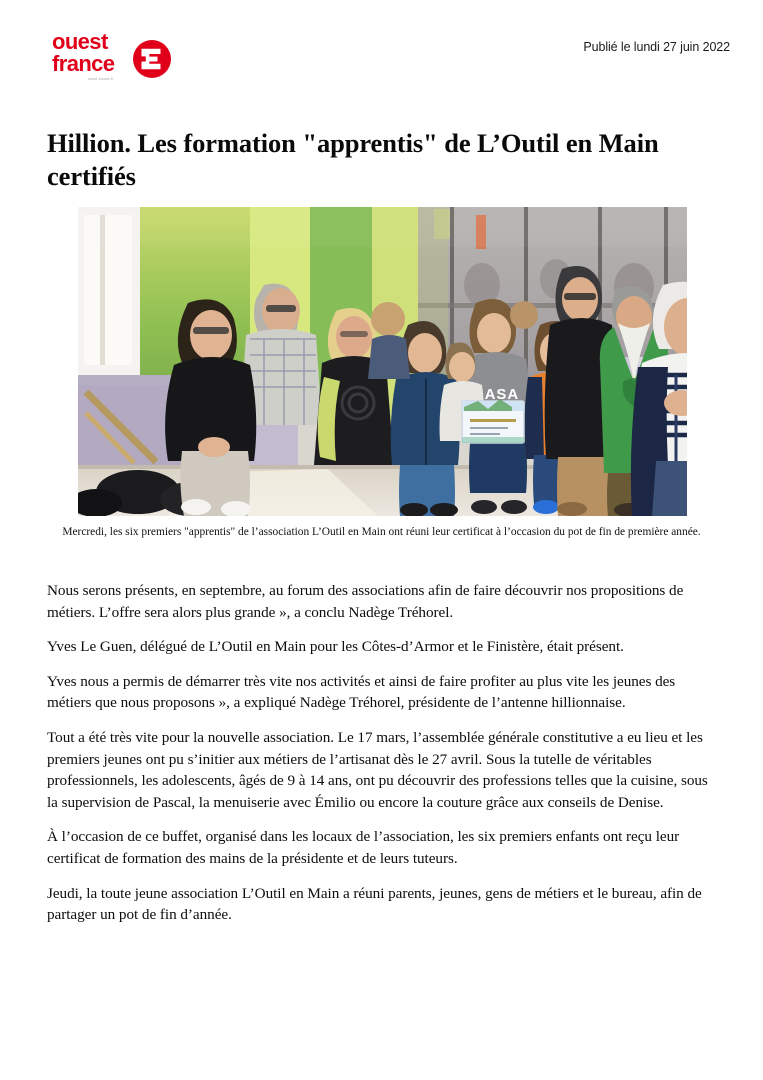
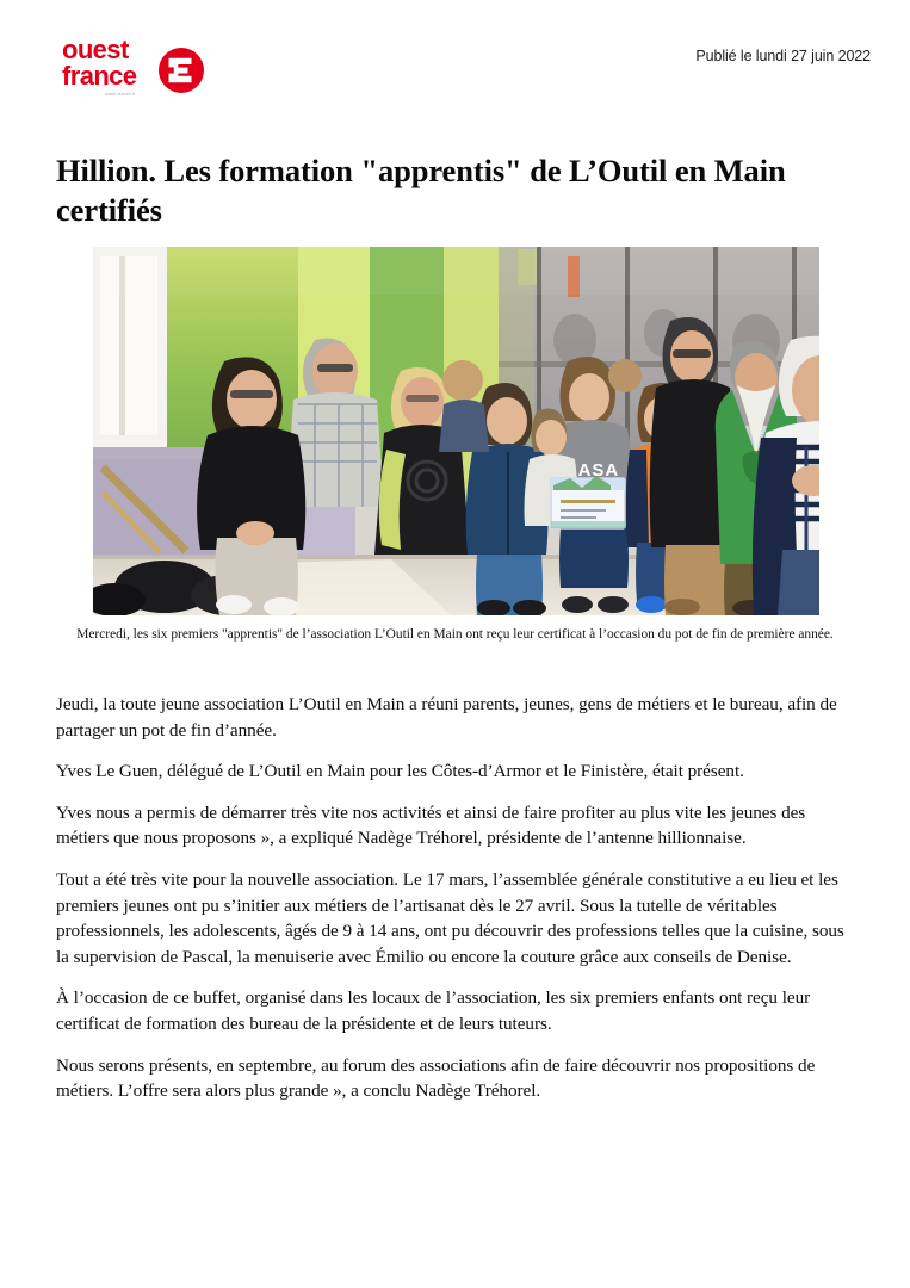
  ouest
  france
  Publié le lundi 27 juin 2022
  Hillion. Les formation "apprentis" de L’Outil en Main certifiés
  ASA
- Mercredi, les six premiers "apprentis" de l’association L’Outil en Main ont réuni leur certificat à l’occasion du pot de fin de première année.
+ Mercredi, les six premiers "apprentis" de l’association L’Outil en Main ont reçu leur certificat à l’occasion du pot de fin de première année.
- Nous serons présents, en septembre, au forum des associations afin de faire découvrir nos propositions de métiers. L’offre sera alors plus grande », a conclu Nadège Tréhorel.
+ Jeudi, la toute jeune association L’Outil en Main a réuni parents, jeunes, gens de métiers et le bureau, afin de partager un pot de fin d’année.
  Yves Le Guen, délégué de L’Outil en Main pour les Côtes-d’Armor et le Finistère, était présent.
  Yves nous a permis de démarrer très vite nos activités et ainsi de faire profiter au plus vite les jeunes des métiers que nous proposons », a expliqué Nadège Tréhorel, présidente de l’antenne hillionnaise.
  Tout a été très vite pour la nouvelle association. Le 17 mars, l’assemblée générale constitutive a eu lieu et les premiers jeunes ont pu s’initier aux métiers de l’artisanat dès le 27 avril. Sous la tutelle de véritables professionnels, les adolescents, âgés de 9 à 14 ans, ont pu découvrir des professions telles que la cuisine, sous la supervision de Pascal, la menuiserie avec Émilio ou encore la couture grâce aux conseils de Denise.
- À l’occasion de ce buffet, organisé dans les locaux de l’association, les six premiers enfants ont reçu leur certificat de formation des mains de la présidente et de leurs tuteurs.
+ À l’occasion de ce buffet, organisé dans les locaux de l’association, les six premiers enfants ont reçu leur certificat de formation des bureau de la présidente et de leurs tuteurs.
- Jeudi, la toute jeune association L’Outil en Main a réuni parents, jeunes, gens de métiers et le bureau, afin de partager un pot de fin d’année.
+ Nous serons présents, en septembre, au forum des associations afin de faire découvrir nos propositions de métiers. L’offre sera alors plus grande », a conclu Nadège Tréhorel.
